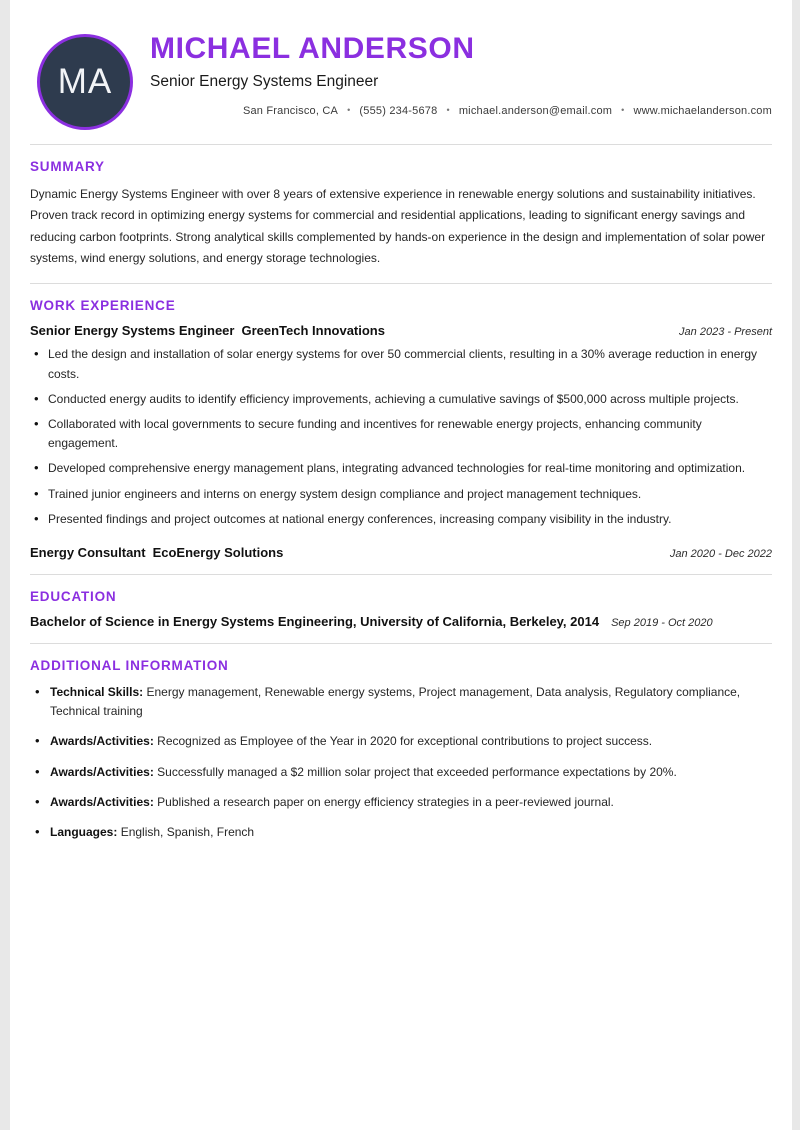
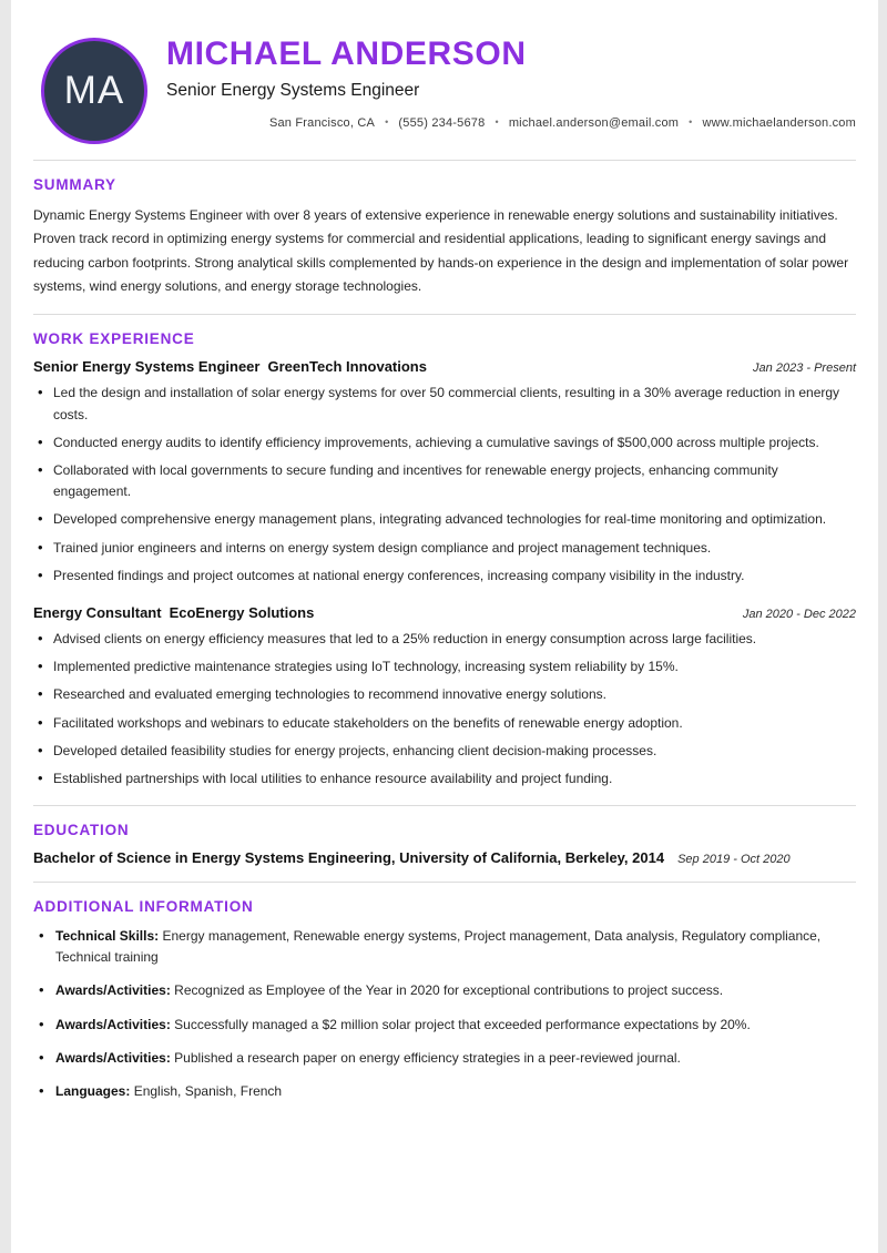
  MA
  MICHAEL ANDERSON
  Senior Energy Systems Engineer
  San Francisco, CA
  •
  (555) 234-5678
  •
  michael.anderson@email.com
  •
  www.michaelanderson.com
  SUMMARY
  Dynamic Energy Systems Engineer with over 8 years of extensive experience in renewable energy solutions and sustainability initiatives. Proven track record in optimizing energy systems for commercial and residential applications, leading to significant energy savings and reducing carbon footprints. Strong analytical skills complemented by hands-on experience in the design and implementation of solar power systems, wind energy solutions, and energy storage technologies.
  WORK EXPERIENCE
  Senior Energy Systems Engineer GreenTech Innovations
  Jan 2023 - Present
  Led the design and installation of solar energy systems for over 50 commercial clients, resulting in a 30% average reduction in energy costs.
  Conducted energy audits to identify efficiency improvements, achieving a cumulative savings of $500,000 across multiple projects.
  Collaborated with local governments to secure funding and incentives for renewable energy projects, enhancing community engagement.
  Developed comprehensive energy management plans, integrating advanced technologies for real-time monitoring and optimization.
  Trained junior engineers and interns on energy system design compliance and project management techniques.
  Presented findings and project outcomes at national energy conferences, increasing company visibility in the industry.
  Energy Consultant EcoEnergy Solutions
  Jan 2020 - Dec 2022
+ Advised clients on energy efficiency measures that led to a 25% reduction in energy consumption across large facilities.
+ Implemented predictive maintenance strategies using IoT technology, increasing system reliability by 15%.
+ Researched and evaluated emerging technologies to recommend innovative energy solutions.
+ Facilitated workshops and webinars to educate stakeholders on the benefits of renewable energy adoption.
+ Developed detailed feasibility studies for energy projects, enhancing client decision-making processes.
+ Established partnerships with local utilities to enhance resource availability and project funding.
  EDUCATION
  Bachelor of Science in Energy Systems Engineering, University of California, Berkeley, 2014
  Sep 2019 - Oct 2020
  ADDITIONAL INFORMATION
  Technical Skills: Energy management, Renewable energy systems, Project management, Data analysis, Regulatory compliance, Technical training
  Awards/Activities: Recognized as Employee of the Year in 2020 for exceptional contributions to project success.
  Awards/Activities: Successfully managed a $2 million solar project that exceeded performance expectations by 20%.
  Awards/Activities: Published a research paper on energy efficiency strategies in a peer-reviewed journal.
  Languages: English, Spanish, French
